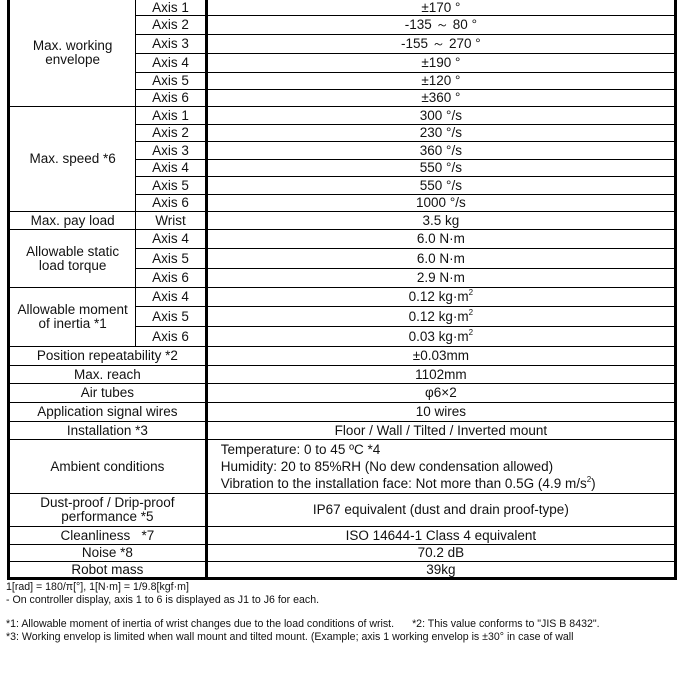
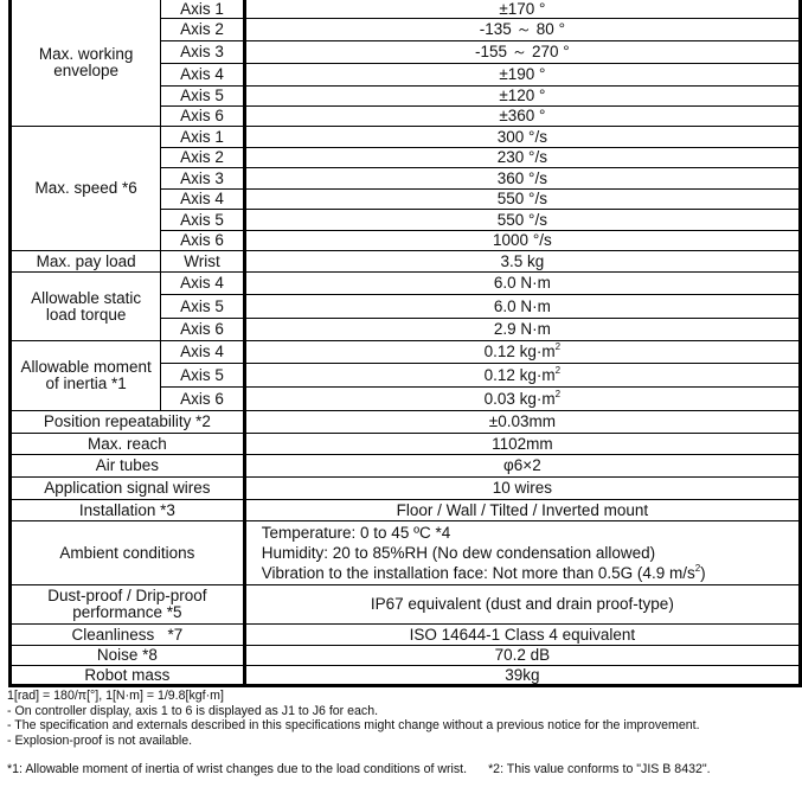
  Max. working envelope	Axis 1	±170 °
  Axis 2	-135 ～ 80 °
  Axis 3	-155 ～ 270 °
  Axis 4	±190 °
  Axis 5	±120 °
  Axis 6	±360 °
  Max. speed *6	Axis 1	300 °/s
  Axis 2	230 °/s
  Axis 3	360 °/s
  Axis 4	550 °/s
  Axis 5	550 °/s
  Axis 6	1000 °/s
  Max. pay load	Wrist	3.5 kg
  Allowable static load torque	Axis 4	6.0 N·m
  Axis 5	6.0 N·m
  Axis 6	2.9 N·m
  Allowable moment of inertia *1	Axis 4	0.12 kg·m2
  Axis 5	0.12 kg·m2
  Axis 6	0.03 kg·m2
  Position repeatability *2	±0.03mm
  Max. reach	1102mm
  Air tubes	φ6×2
  Application signal wires	10 wires
  Installation *3	Floor / Wall / Tilted / Inverted mount
  Ambient conditions	Temperature: 0 to 45 ºC *4 Humidity: 20 to 85%RH (No dew condensation allowed) Vibration to the installation face: Not more than 0.5G (4.9 m/s2)
  Dust-proof / Drip-proof performance *5	IP67 equivalent (dust and drain proof-type)
  Cleanliness *7	ISO 14644-1 Class 4 equivalent
  Noise *8	70.2 dB
  Robot mass	39kg
  1[rad] = 180/π[°], 1[N·m] = 1/9.8[kgf·m]
  - On controller display, axis 1 to 6 is displayed as J1 to J6 for each.
+ - The specification and externals described in this specifications might change without a previous notice for the improvement.
+ - Explosion-proof is not available.
  *1: Allowable moment of inertia of wrist changes due to the load conditions of wrist. *2: This value conforms to "JIS B 8432".
- *3: Working envelop is limited when wall mount and tilted mount. (Example; axis 1 working envelop is ±30° in case of wall
